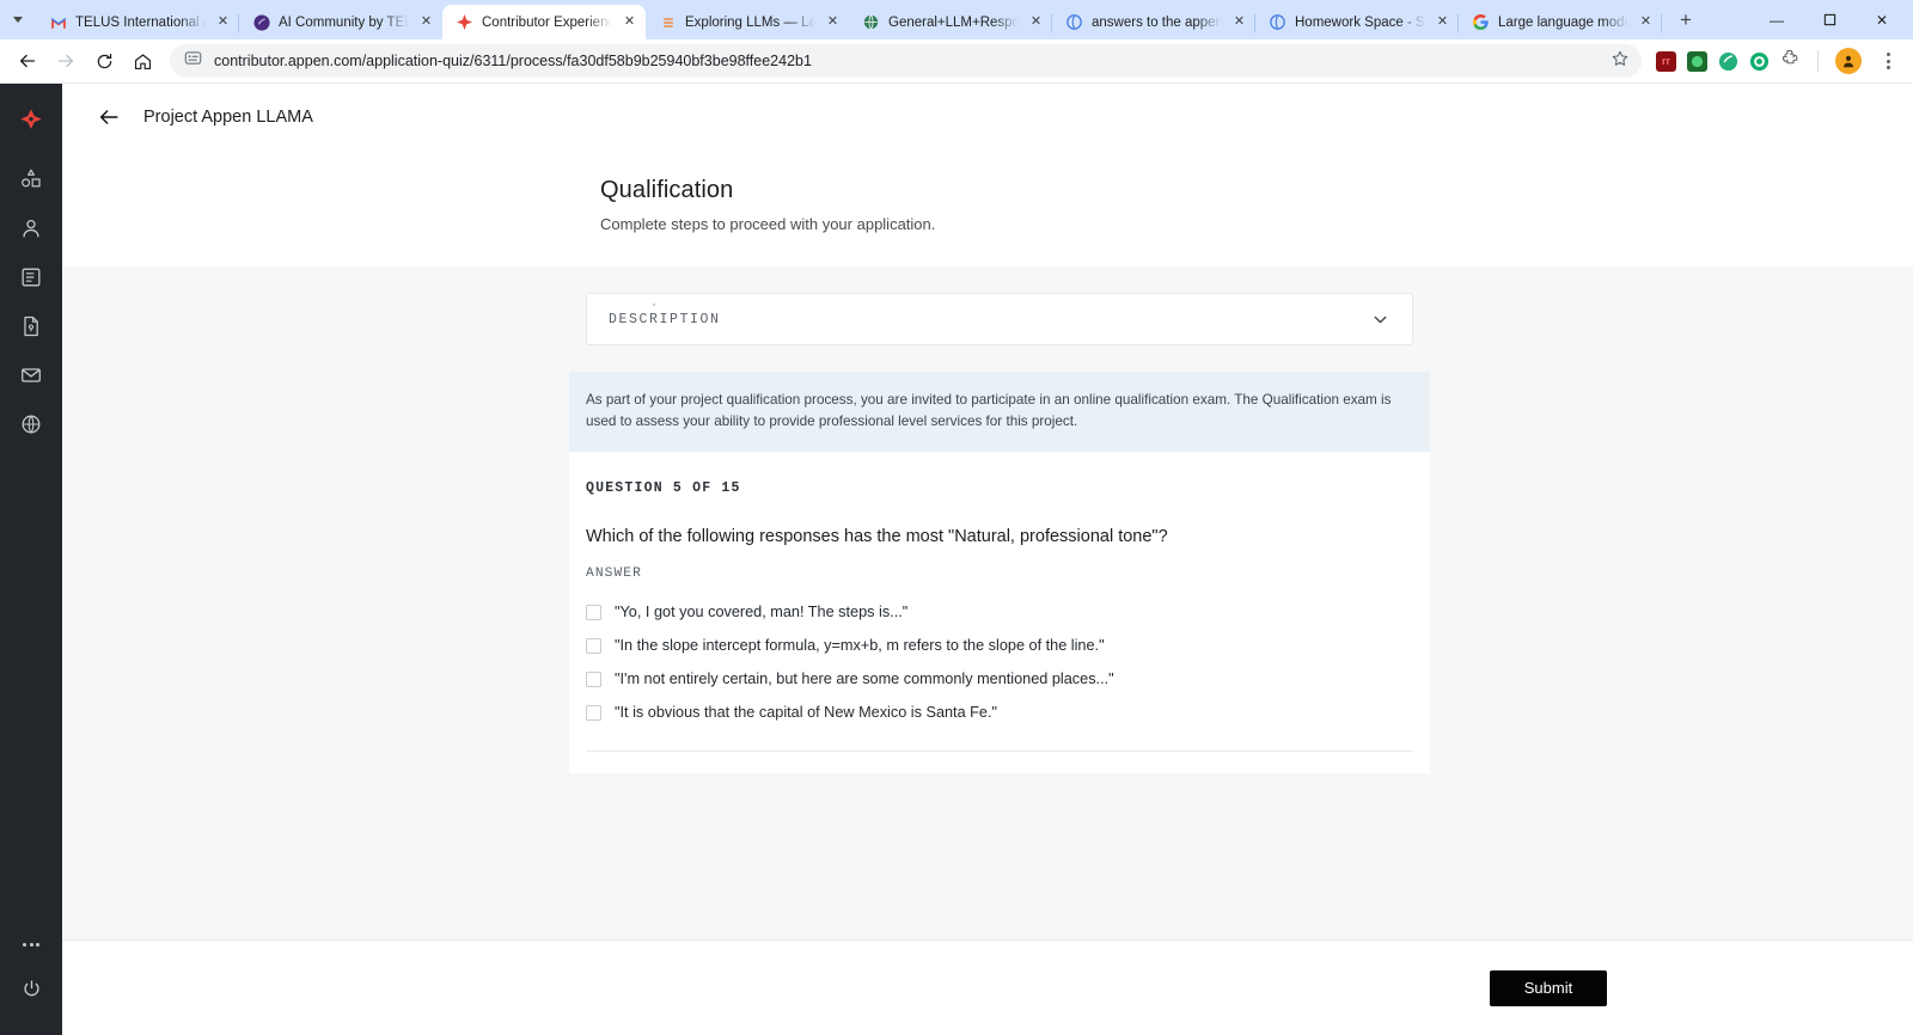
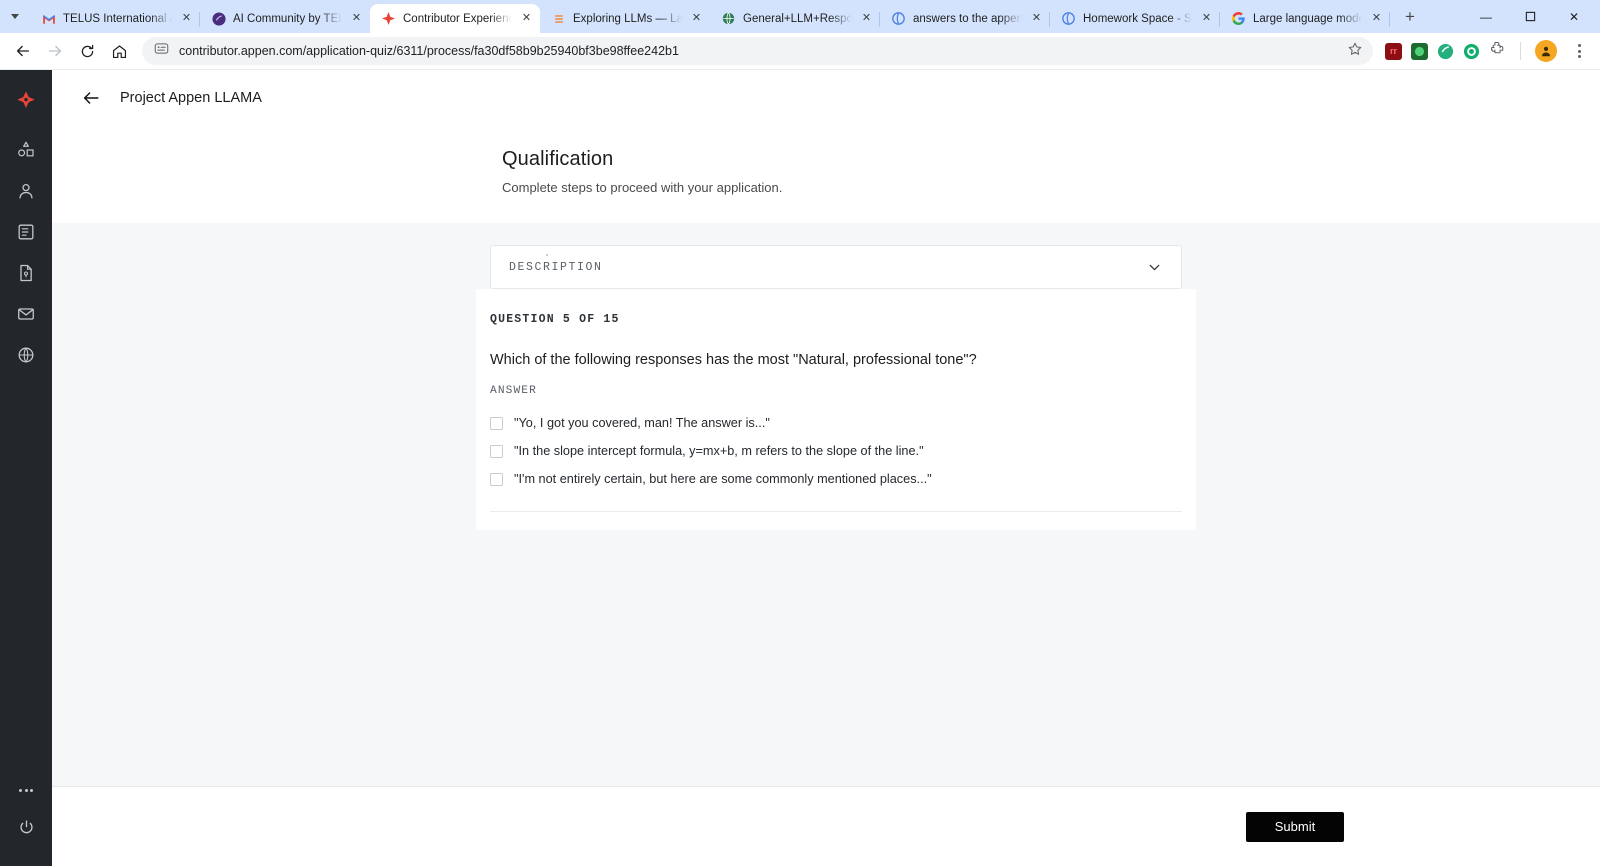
  TELUS International
  ✕
  AI Community by TEL
  ✕
  Contributor Experienc
  ✕
  Exploring LLMs — La
  ✕
  General+LLM+Respo
  ✕
  answers to the appen
  ✕
  Homework Space - S
  ✕
  Large language mode
  ✕
  +
  —
  ✕
  contributor.appen.com/application-quiz/6311/process/fa30df58b9b25940bf3be98ffee242b1
  rr
  Project Appen LLAMA
  Qualification
  Complete steps to proceed with your application.
  DESCRIPTION
- As part of your project qualification process, you are invited to participate in an online qualification exam. The Qualification exam is used to assess your ability to provide professional level services for this project.
  QUESTION 5 OF 15
  Which of the following responses has the most "Natural, professional tone"?
  ANSWER
- "Yo, I got you covered, man! The steps is..."
+ "Yo, I got you covered, man! The answer is..."
  "In the slope intercept formula, y=mx+b, m refers to the slope of the line."
  "I'm not entirely certain, but here are some commonly mentioned places..."
- "It is obvious that the capital of New Mexico is Santa Fe."
  Submit
